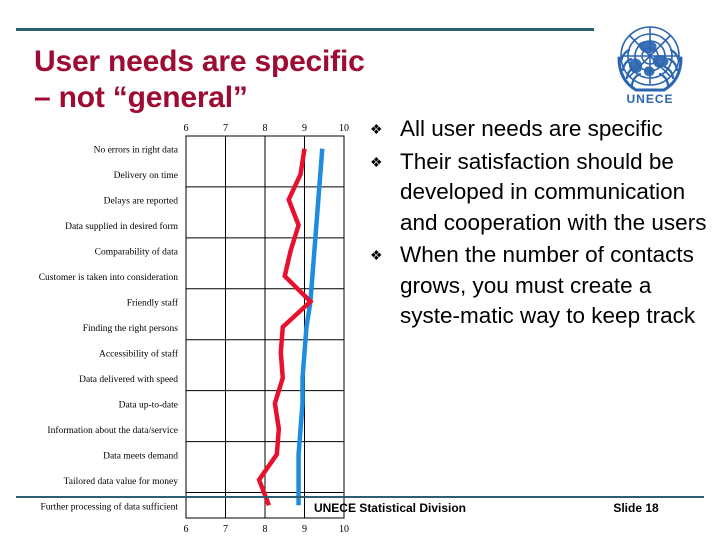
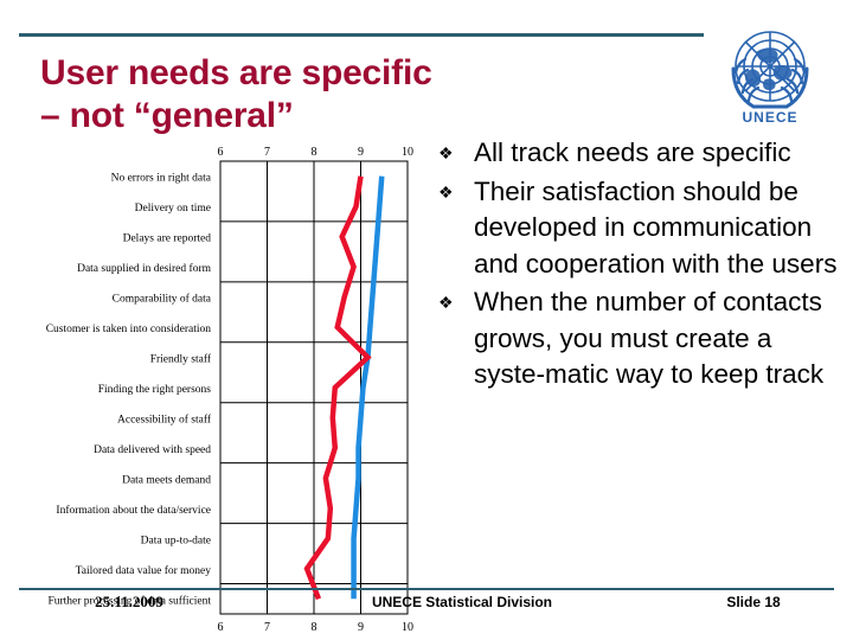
  User needs are specific
  – not “general”
  UNECE
  ❖
- All user needs are specific
+ All track needs are specific
  ❖
  Their satisfaction should be developed in communication and cooperation with the users
  ❖
  When the number of contacts grows, you must create a syste-matic way to keep track
  No errors in right data
  Delivery on time
  Delays are reported
  Data supplied in desired form
  Comparability of data
  Customer is taken into consideration
  Friendly staff
  Finding the right persons
  Accessibility of staff
  Data delivered with speed
- Data up-to-date
+ Data meets demand
  Information about the data/service
- Data meets demand
+ Data up-to-date
  Tailored data value for money
  Further processing of data sufficient
  6
  6
  7
  7
  8
  8
  9
  9
  10
  10
+ 25.11.2009
  UNECE Statistical Division
  Slide 18
